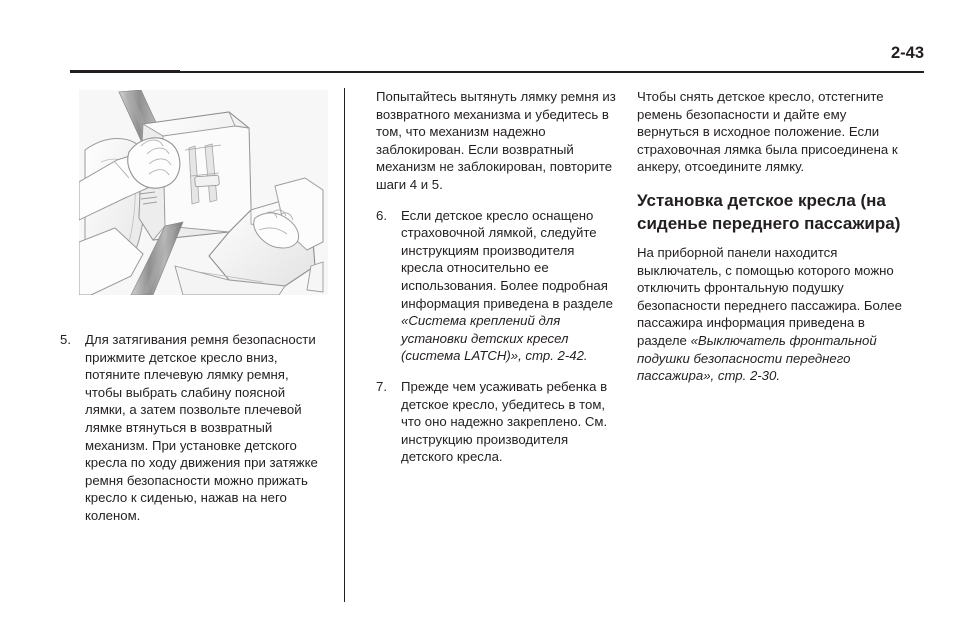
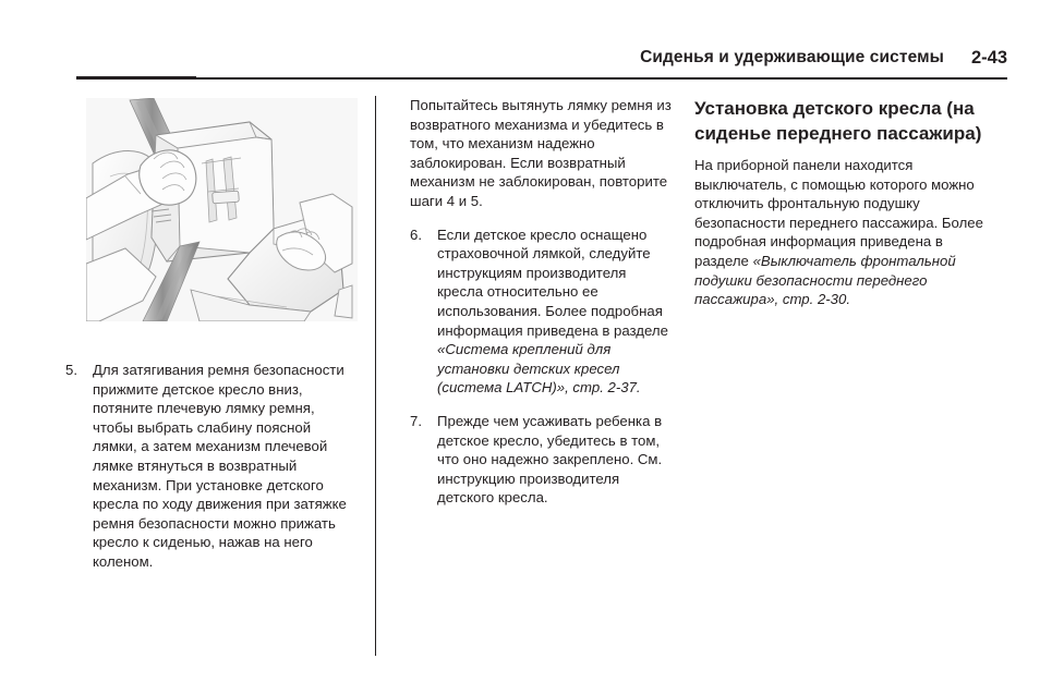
+ Сиденья и удерживающие системы
  2-43
  5.
- Для затягивания ремня безопасности прижмите детское кресло вниз, потяните плечевую лямку ремня, чтобы выбрать слабину поясной лямки, а затем позвольте плечевой лямке втянуться в возвратный механизм. При установке детского кресла по ходу движения при затяжке ремня безопасности можно прижать кресло к сиденью, нажав на него коленом.
+ Для затягивания ремня безопасности прижмите детское кресло вниз, потяните плечевую лямку ремня, чтобы выбрать слабину поясной лямки, а затем механизм плечевой лямке втянуться в возвратный механизм. При установке детского кресла по ходу движения при затяжке ремня безопасности можно прижать кресло к сиденью, нажав на него коленом.
  Попытайтесь вытянуть лямку ремня из возвратного механизма и убедитесь в том, что механизм надежно заблокирован. Если возвратный механизм не заблокирован, повторите шаги 4 и 5.
  6.
- Если детское кресло оснащено страховочной лямкой, следуйте инструкциям производителя кресла относительно ее использования. Более подробная информация приведена в разделе «Система креплений для установки детских кресел (система LATCH)», стр. 2-42.
+ Если детское кресло оснащено страховочной лямкой, следуйте инструкциям производителя кресла относительно ее использования. Более подробная информация приведена в разделе «Система креплений для установки детских кресел (система LATCH)», стр. 2-37.
  7.
  Прежде чем усаживать ребенка в детское кресло, убедитесь в том, что оно надежно закреплено. См. инструкцию производителя детского кресла.
- Чтобы снять детское кресло, отстегните ремень безопасности и дайте ему вернуться в исходное положение. Если страховочная лямка была присоединена к анкеру, отсоедините лямку.
- Установка детское кресла (на сиденье переднего пассажира)
+ Установка детского кресла (на сиденье переднего пассажира)
- На приборной панели находится выключатель, с помощью которого можно отключить фронтальную подушку безопасности переднего пассажира. Более пассажира информация приведена в разделе «Выключатель фронтальной подушки безопасности переднего пассажира», стр. 2-30.
+ На приборной панели находится выключатель, с помощью которого можно отключить фронтальную подушку безопасности переднего пассажира. Более подробная информация приведена в разделе «Выключатель фронтальной подушки безопасности переднего пассажира», стр. 2-30.
